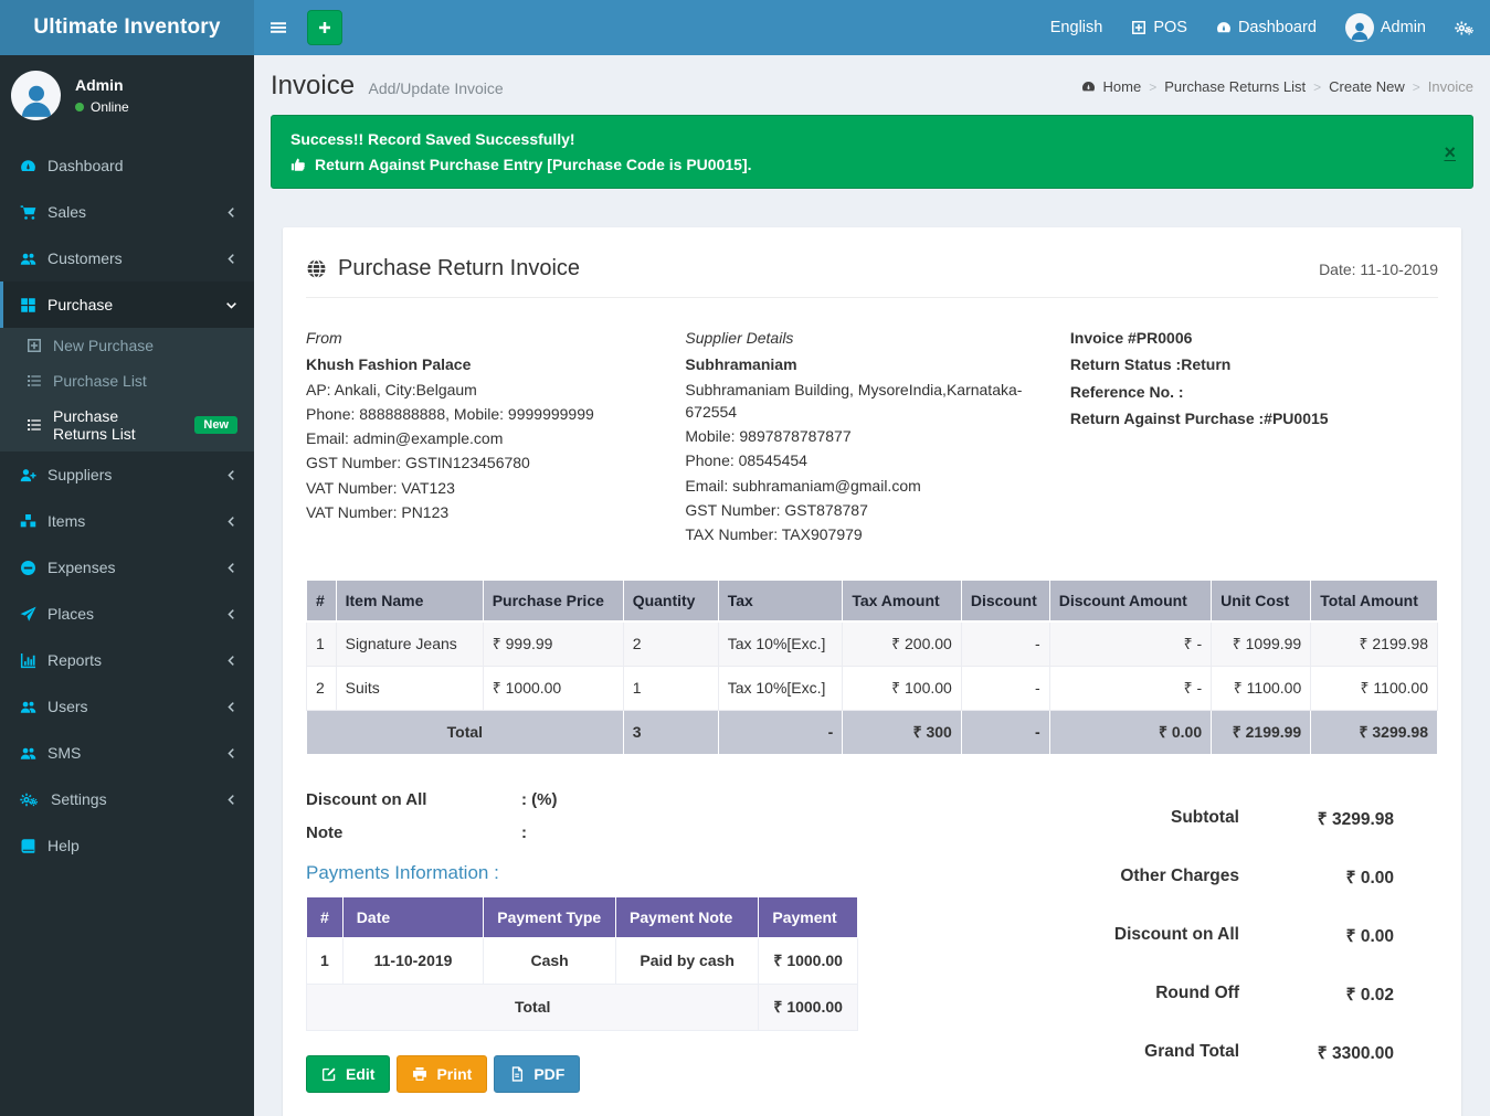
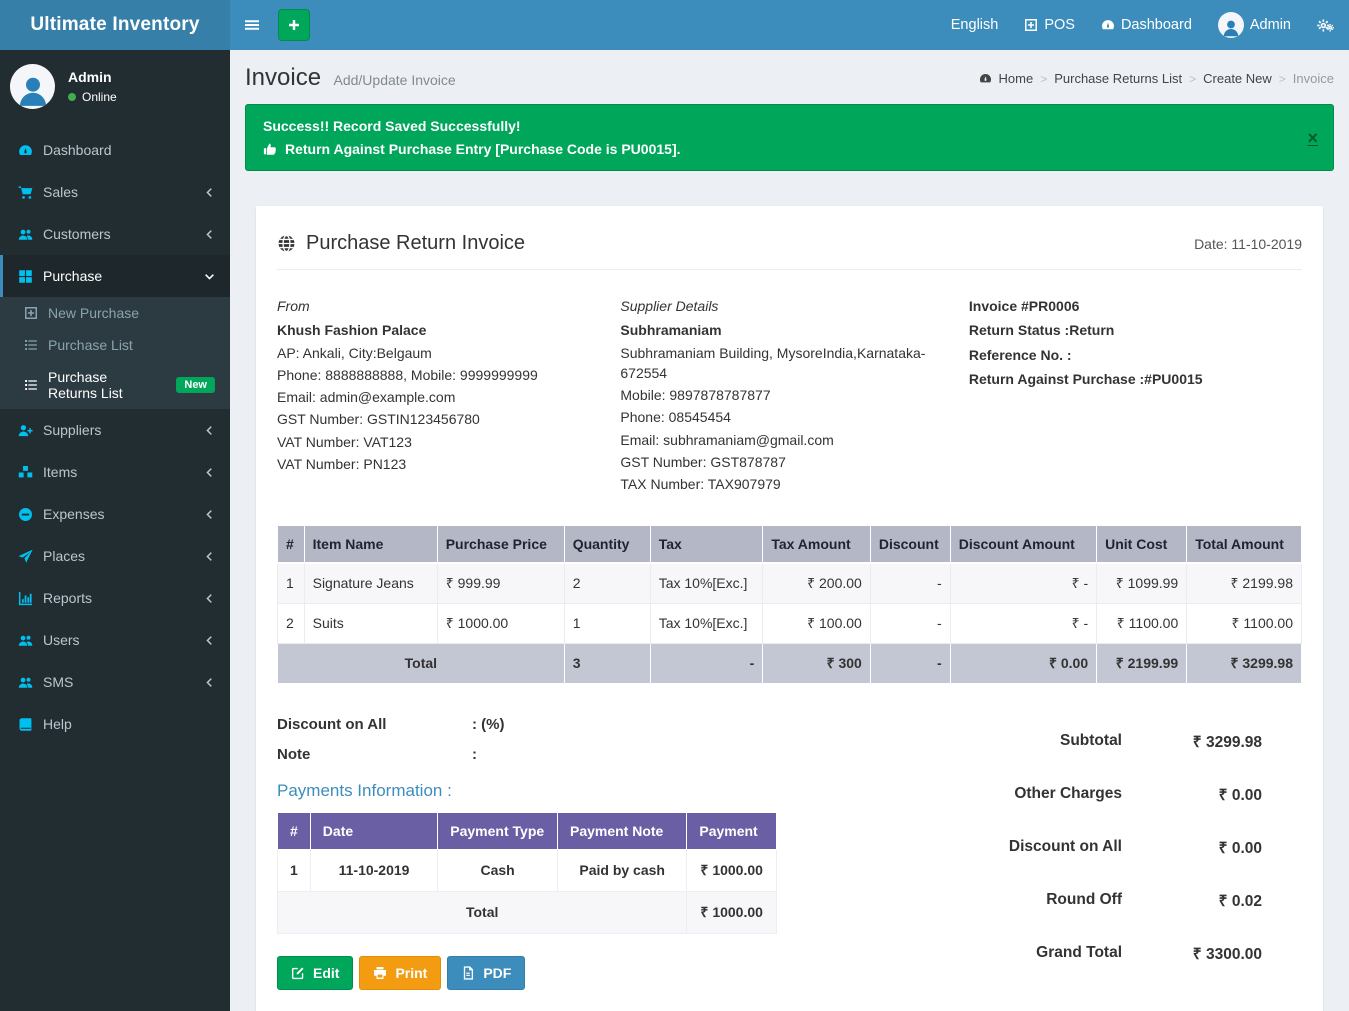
  Ultimate Inventory
  English
  POS
  Dashboard
  Admin
  Admin
  Online
  Dashboard
  Sales
  Customers
  Purchase
  New Purchase
  Purchase List
  Purchase Returns List
  New
  Suppliers
  Items
  Expenses
  Places
  Reports
  Users
  SMS
- Settings
  Help
  Invoice Add/Update Invoice
  Home
  Purchase Returns List
  Create New
  Invoice
  Success!! Record Saved Successfully!
  Return Against Purchase Entry [Purchase Code is PU0015].
  ×
  Purchase Return Invoice
  Date: 11-10-2019
  From
  Khush Fashion Palace
  AP: Ankali, City:Belgaum
  Phone: 8888888888, Mobile: 9999999999
  Email: admin@example.com
  GST Number: GSTIN123456780
  VAT Number: VAT123
  VAT Number: PN123
  Supplier Details
  Subhramaniam
  Subhramaniam Building, MysoreIndia,Karnataka-672554
  Mobile: 9897878787877
  Phone: 08545454
  Email: subhramaniam@gmail.com
  GST Number: GST878787
  TAX Number: TAX907979
  Invoice #PR0006
  Return Status :Return
  Reference No. :
  Return Against Purchase :#PU0015
  #	Item Name	Purchase Price	Quantity	Tax	Tax Amount	Discount	Discount Amount	Unit Cost	Total Amount
  1	Signature Jeans	₹ 999.99	2	Tax 10%[Exc.]	₹ 200.00	-	₹ -	₹ 1099.99	₹ 2199.98
  2	Suits	₹ 1000.00	1	Tax 10%[Exc.]	₹ 100.00	-	₹ -	₹ 1100.00	₹ 1100.00
  Total	3	-	₹ 300	-	₹ 0.00	₹ 2199.99	₹ 3299.98
  Discount on All
  : (%)
  Note
  :
  Payments Information :
  #	Date	Payment Type	Payment Note	Payment
  1	11-10-2019	Cash	Paid by cash	₹ 1000.00
  Total	₹ 1000.00
  Edit
  Print
  PDF
  Subtotal	₹ 3299.98
  Other Charges	₹ 0.00
  Discount on All	₹ 0.00
  Round Off	₹ 0.02
  Grand Total	₹ 3300.00
